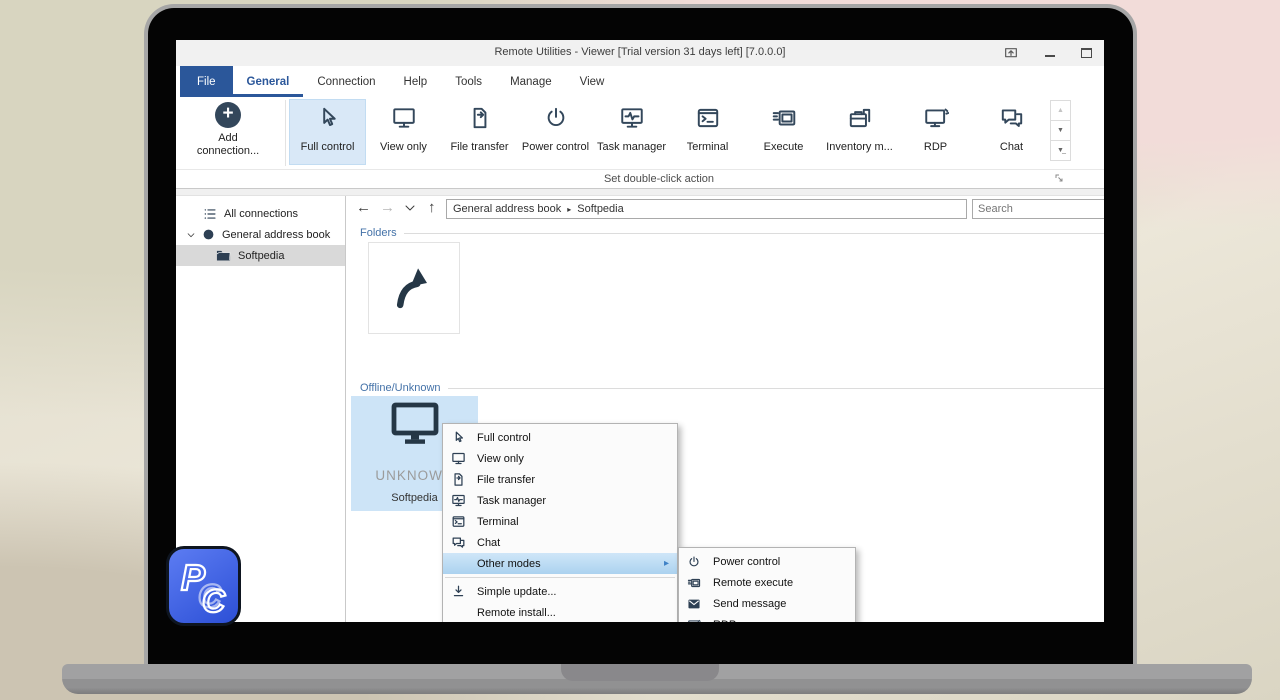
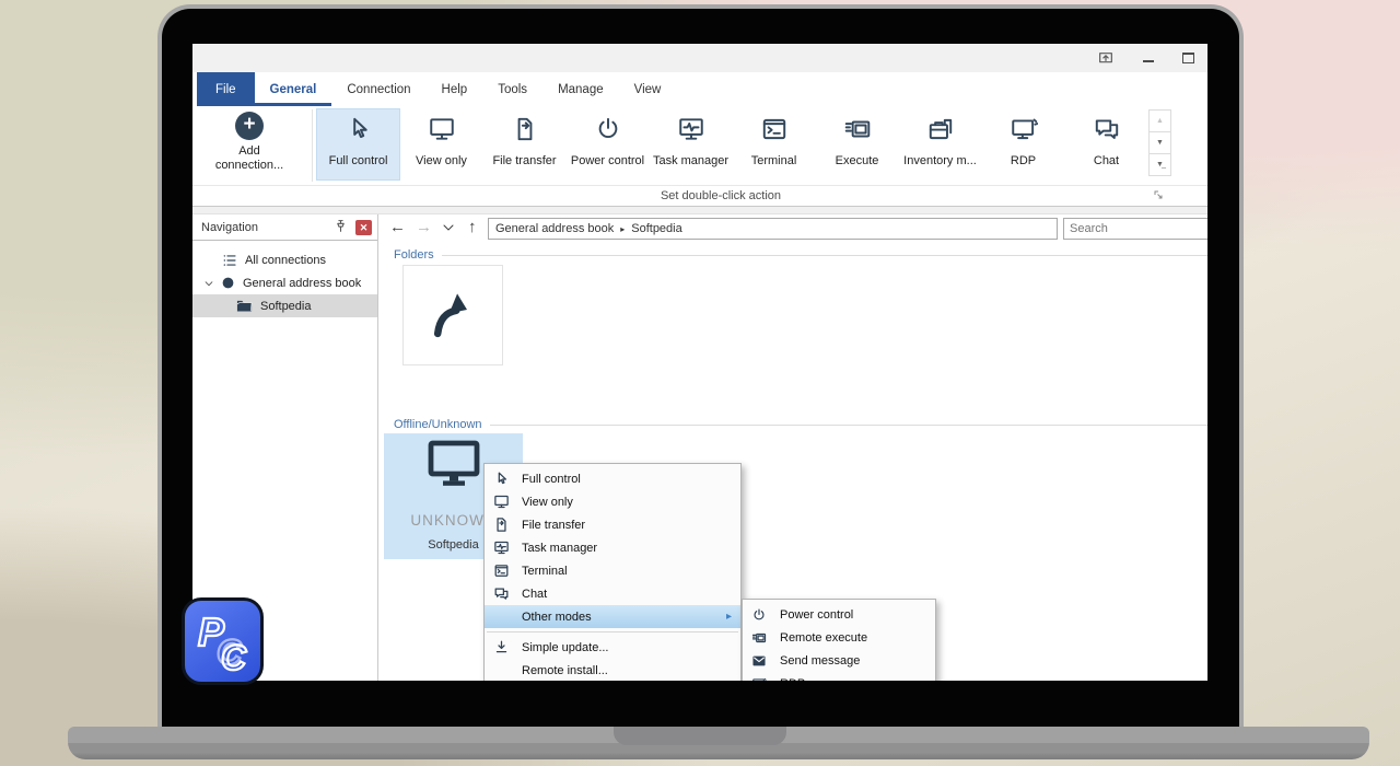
- Remote Utilities - Viewer [Trial version 31 days left] [7.0.0.0]
  File
  General
  Connection
  Help
  Tools
  Manage
  View
  +
  Add
  connection...
  Full control
  View only
  File transfer
  Power control
  Task manager
  Terminal
  Execute
  Inventory m...
  RDP
  Chat
  Set double-click action
+ Navigation
+ ✕
  All connections
  General address book
  Softpedia
  ←
  →
  ↑
  General address book
  ▸
  Softpedia
  Search
  Folders
  Offline/Unknown
  UNKNOW
  Softpedia
  Full control
  View only
  File transfer
  Task manager
  Terminal
  Chat
  Other modes
  ▸
  Simple update...
  Remote install...
  Power control
  Remote execute
  Send message
  P
  C
  C
